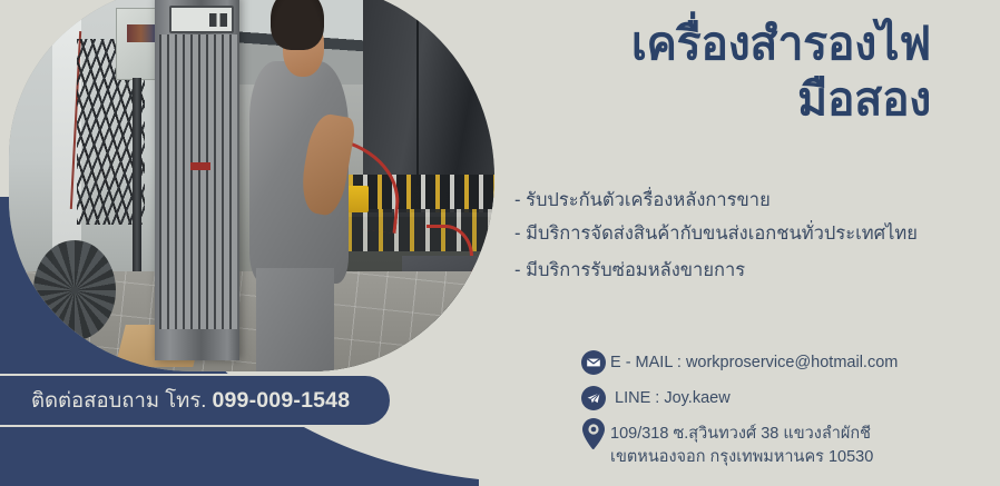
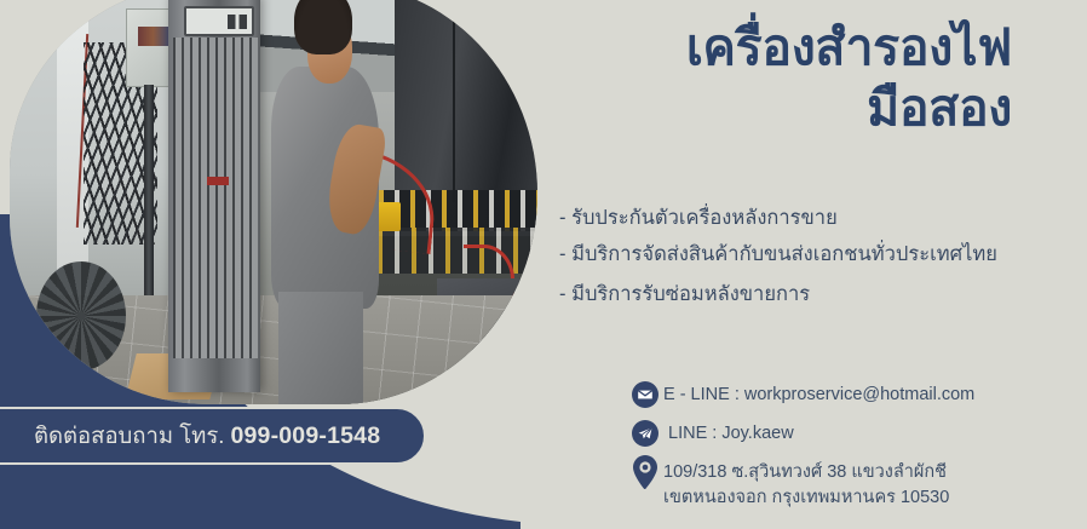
  เครื่องสำรองไฟ
  มือสอง
  - รับประกันตัวเครื่องหลังการขาย
  - มีบริการจัดส่งสินค้ากับขนส่งเอกชนทั่วประเทศไทย
  - มีบริการรับซ่อมหลังขายการ
- E - MAIL : workproservice@hotmail.com
+ E - LINE : workproservice@hotmail.com
  LINE : Joy.kaew
  109/318 ซ.สุวินทวงศ์ 38 แขวงลำผักชี
  เขตหนองจอก กรุงเทพมหานคร 10530
  ติดต่อสอบถาม โทร.
  099-009-1548
